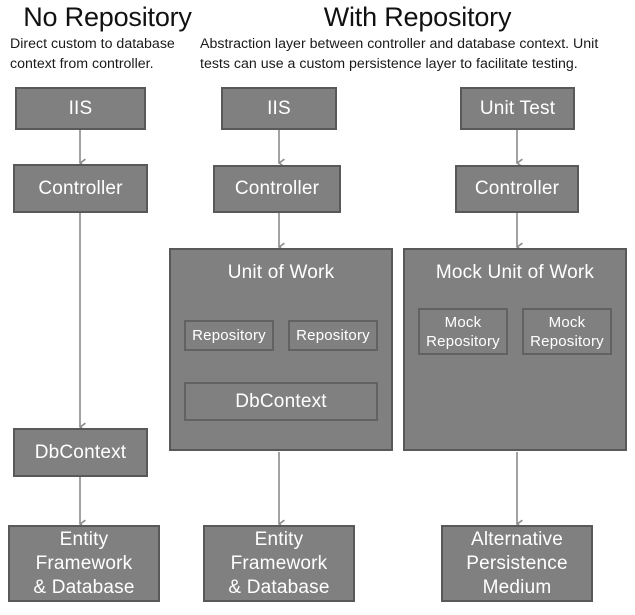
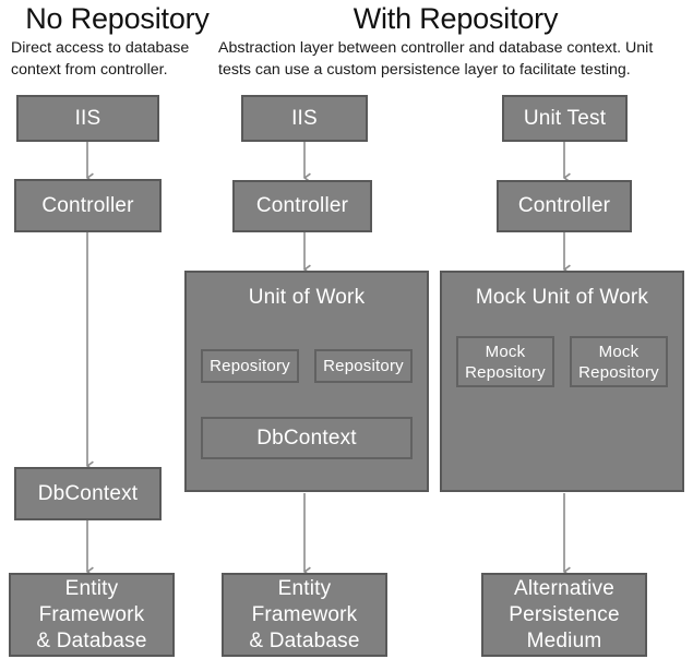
  No Repository
- Direct custom to database context from controller.
+ Direct access to database context from controller.
  With Repository
  Abstraction layer between controller and database context. Unit tests can use a custom persistence layer to facilitate testing.
  IIS
  Controller
  DbContext
  Entity
  Framework
  & Database
  IIS
  Controller
  Unit of Work
  Repository
  Repository
  DbContext
  Entity
  Framework
  & Database
  Unit Test
  Controller
  Mock Unit of Work
  Mock
  Repository
  Mock
  Repository
  Alternative
  Persistence
  Medium
